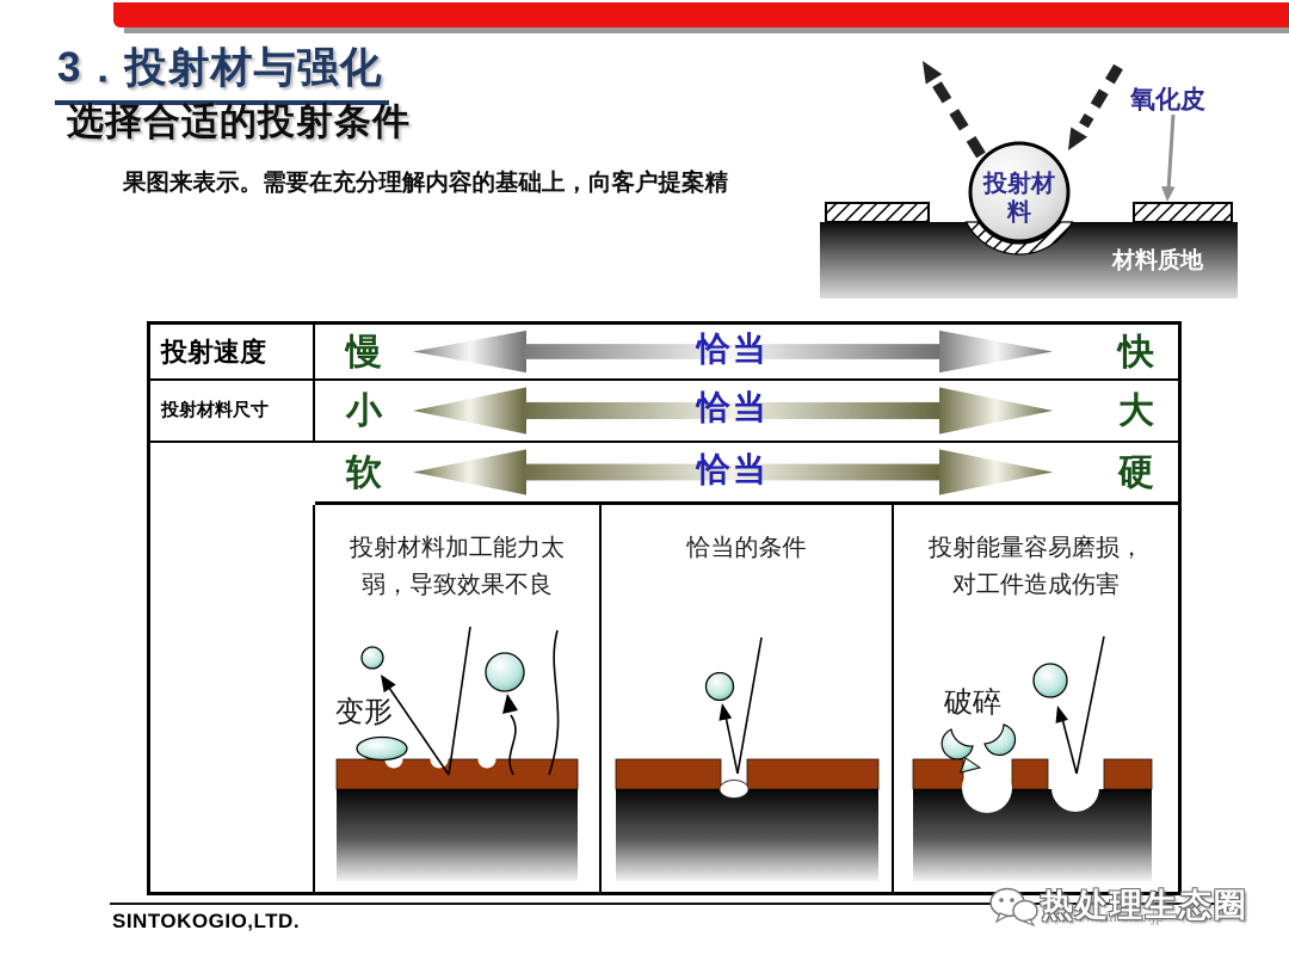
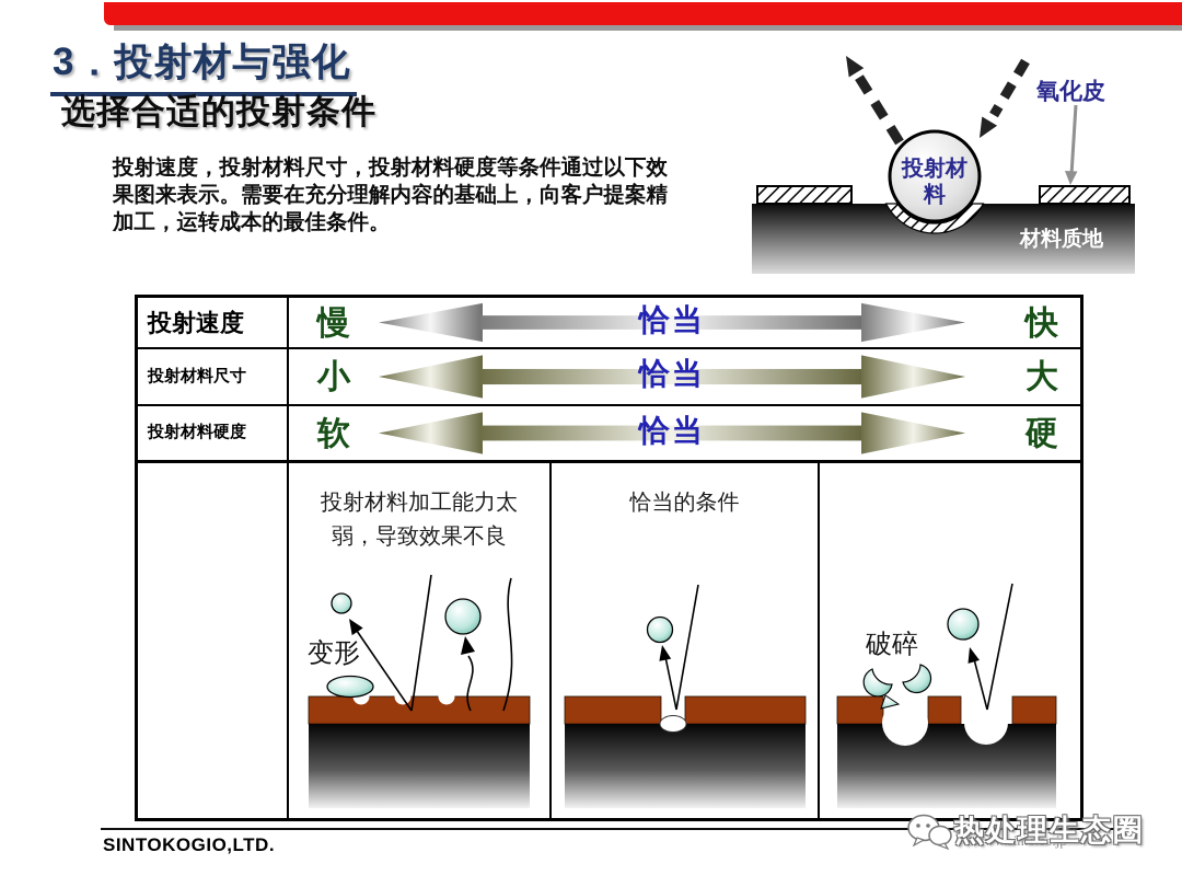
  3．投射材与强化
  选择合适的投射条件
+ 投射速度，投射材料尺寸，投射材料硬度等条件通过以下效
  果图来表示。需要在充分理解内容的基础上，向客户提案精
+ 加工，运转成本的最佳条件。
  投射材
  料
  氧化皮
  材料质地
  投射速度
  慢
  恰当
  快
  投射材料尺寸
  小
  恰当
  大
+ 投射材料硬度
  软
  恰当
  硬
  投射材料加工能力太
  弱，导致效果不良
  变形
  恰当的条件
- 投射能量容易磨损，
- 对工件造成伤害
  破碎
  SINTOKOGIO,LTD.
  www.sinto.co.jp
  热处理生态圈
